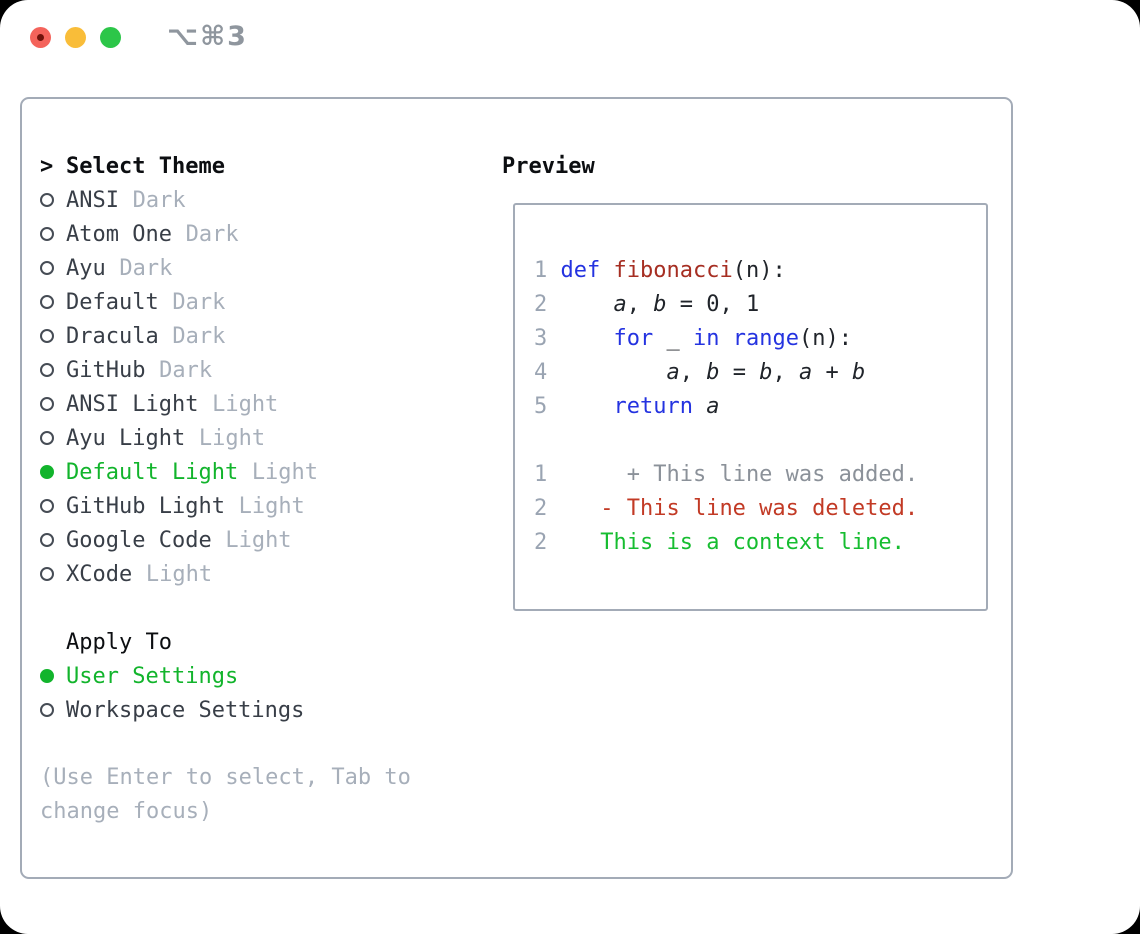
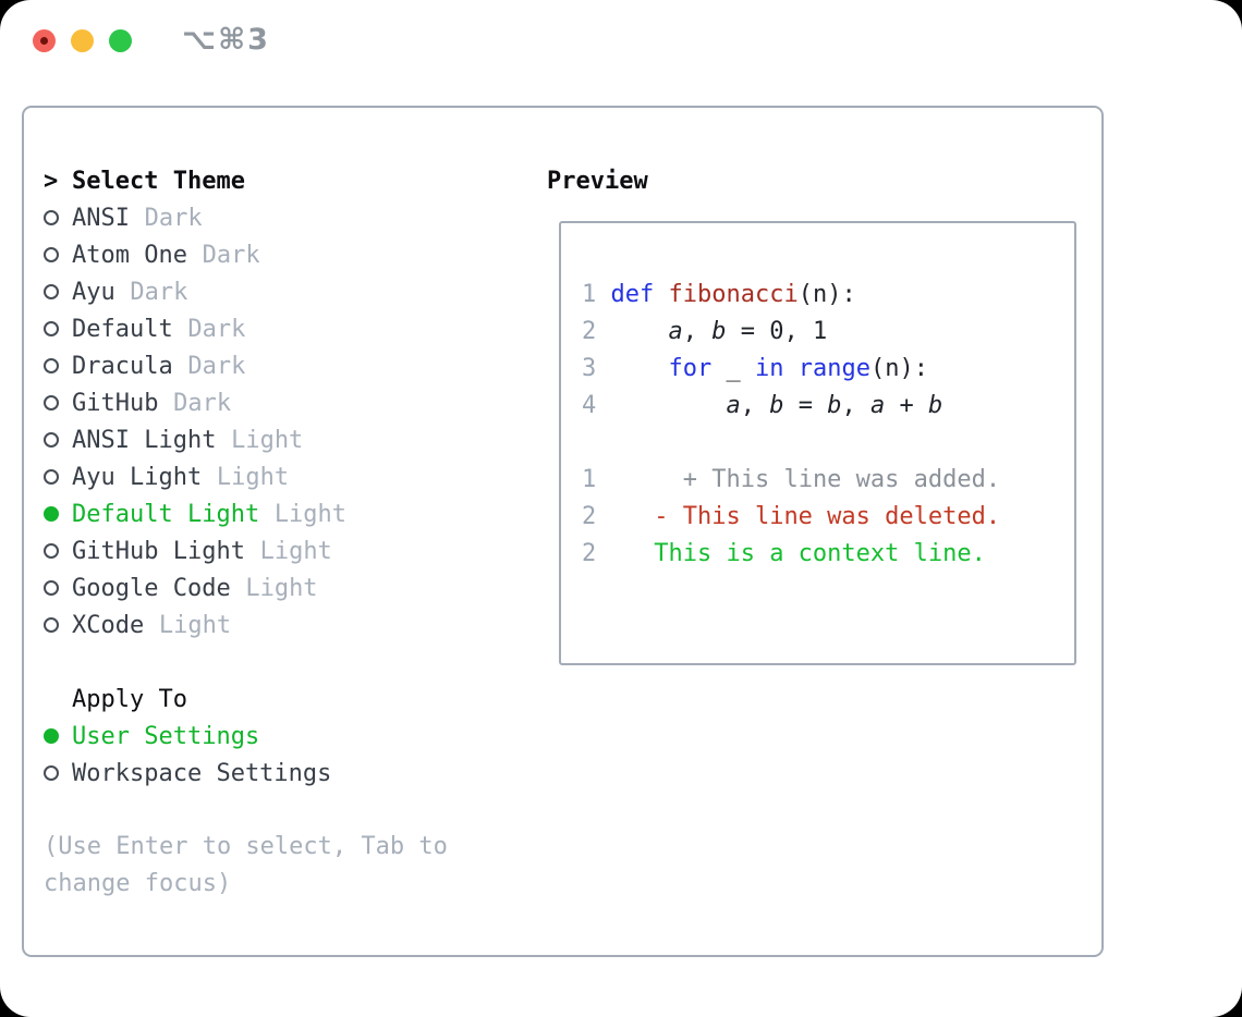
  ⌥⌘3
  >
  Select Theme
  ANSI
  Dark
  Atom One
  Dark
  Ayu
  Dark
  Default
  Dark
  Dracula
  Dark
  GitHub
  Dark
  ANSI Light
  Light
  Ayu Light
  Light
  Default Light
  Light
  GitHub Light
  Light
  Google Code
  Light
  XCode
  Light
  Apply To
  User Settings
  Workspace Settings
  (Use Enter to select, Tab to change focus)
  Preview
  1 def fibonacci(n):
  2 a, b = 0, 1
  3 for _ in range(n):
  4 a, b = b, a + b
- 5 return a
  1 + This line was added.
  2 - This line was deleted.
  2 This is a context line.
